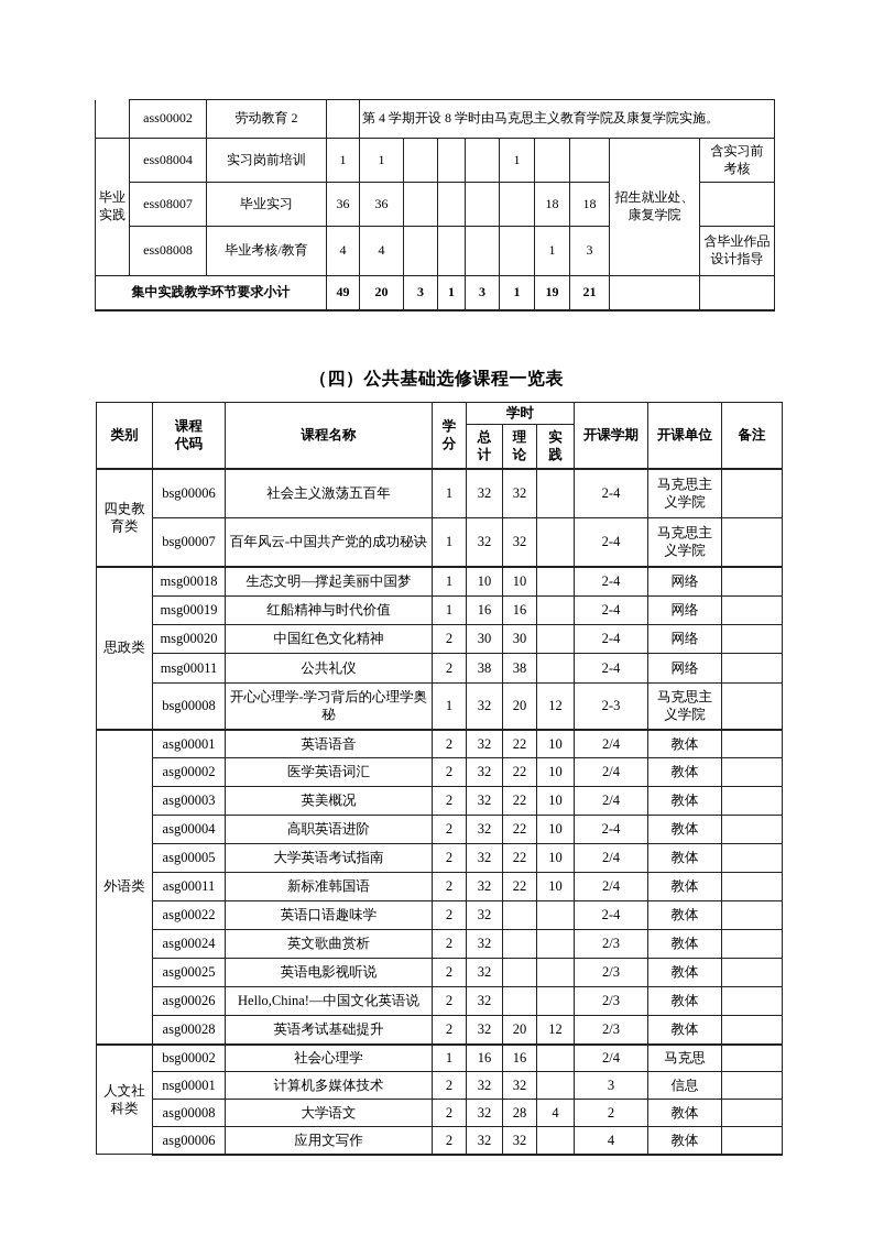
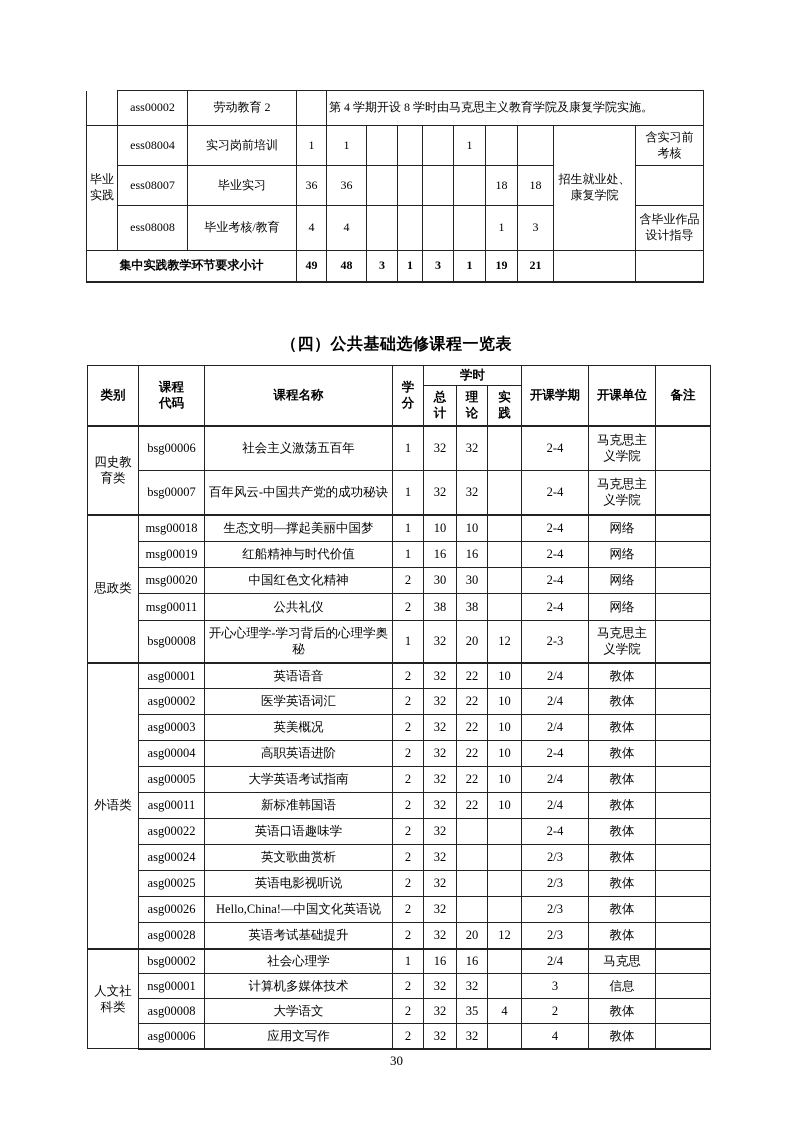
  	ass00002	劳动教育 2		第 4 学期开设 8 学时由马克思主义教育学院及康复学院实施。
  毕业 实践	ess08004	实习岗前培训	1	1				1			招生就业处、 康复学院	含实习前 考核
  ess08007	毕业实习	36	36					18	18
  ess08008	毕业考核/教育	4	4					1	3	含毕业作品 设计指导
- 集中实践教学环节要求小计	49	20	3	1	3	1	19	21
+ 集中实践教学环节要求小计	49	48	3	1	3	1	19	21
  （四）公共基础选修课程一览表
  类别	课程 代码	课程名称	学 分	学时	开课学期	开课单位	备注
  总 计	理 论	实 践
  四史教 育类	bsg00006	社会主义激荡五百年	1	32	32		2-4	马克思主 义学院
  bsg00007	百年风云-中国共产党的成功秘诀	1	32	32		2-4	马克思主 义学院
  思政类	msg00018	生态文明—撑起美丽中国梦	1	10	10		2-4	网络
  msg00019	红船精神与时代价值	1	16	16		2-4	网络
  msg00020	中国红色文化精神	2	30	30		2-4	网络
  msg00011	公共礼仪	2	38	38		2-4	网络
  bsg00008	开心心理学-学习背后的心理学奥秘	1	32	20	12	2-3	马克思主 义学院
  外语类	asg00001	英语语音	2	32	22	10	2/4	教体
  asg00002	医学英语词汇	2	32	22	10	2/4	教体
  asg00003	英美概况	2	32	22	10	2/4	教体
  asg00004	高职英语进阶	2	32	22	10	2-4	教体
  asg00005	大学英语考试指南	2	32	22	10	2/4	教体
  asg00011	新标准韩国语	2	32	22	10	2/4	教体
  asg00022	英语口语趣味学	2	32			2-4	教体
  asg00024	英文歌曲赏析	2	32			2/3	教体
  asg00025	英语电影视听说	2	32			2/3	教体
  asg00026	Hello,China!—中国文化英语说	2	32			2/3	教体
  asg00028	英语考试基础提升	2	32	20	12	2/3	教体
  人文社 科类	bsg00002	社会心理学	1	16	16		2/4	马克思
  nsg00001	计算机多媒体技术	2	32	32		3	信息
- asg00008	大学语文	2	32	28	4	2	教体
+ asg00008	大学语文	2	32	35	4	2	教体
  asg00006	应用文写作	2	32	32		4	教体
+ 30
